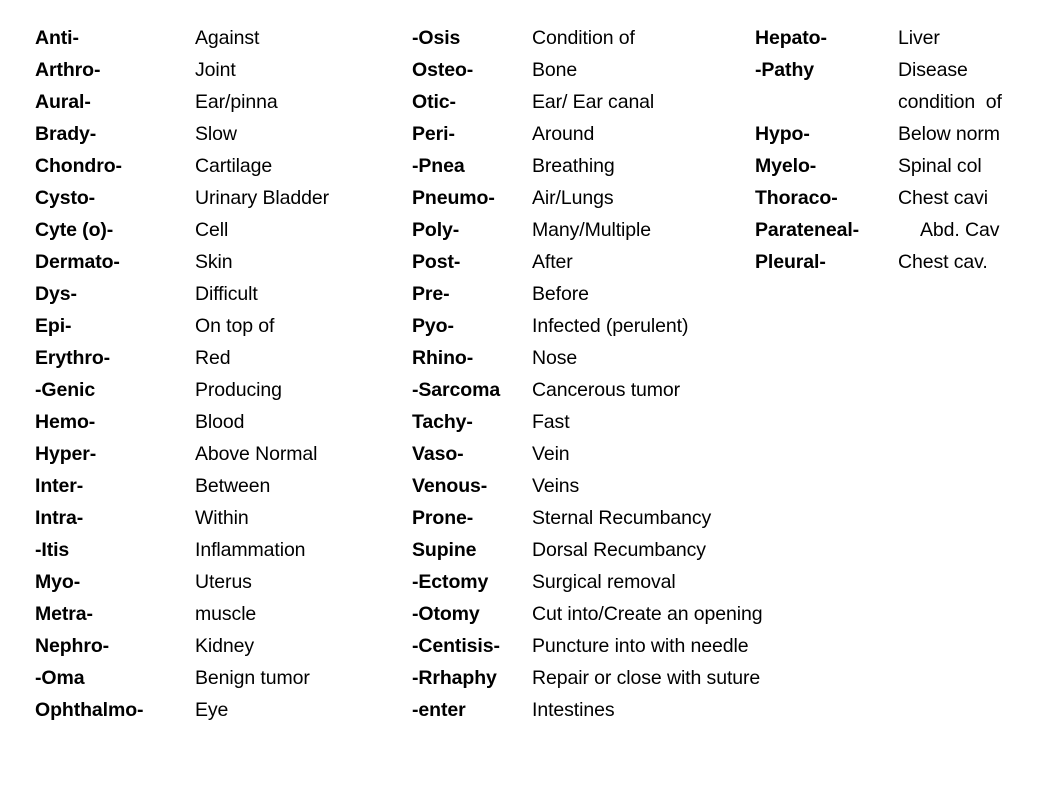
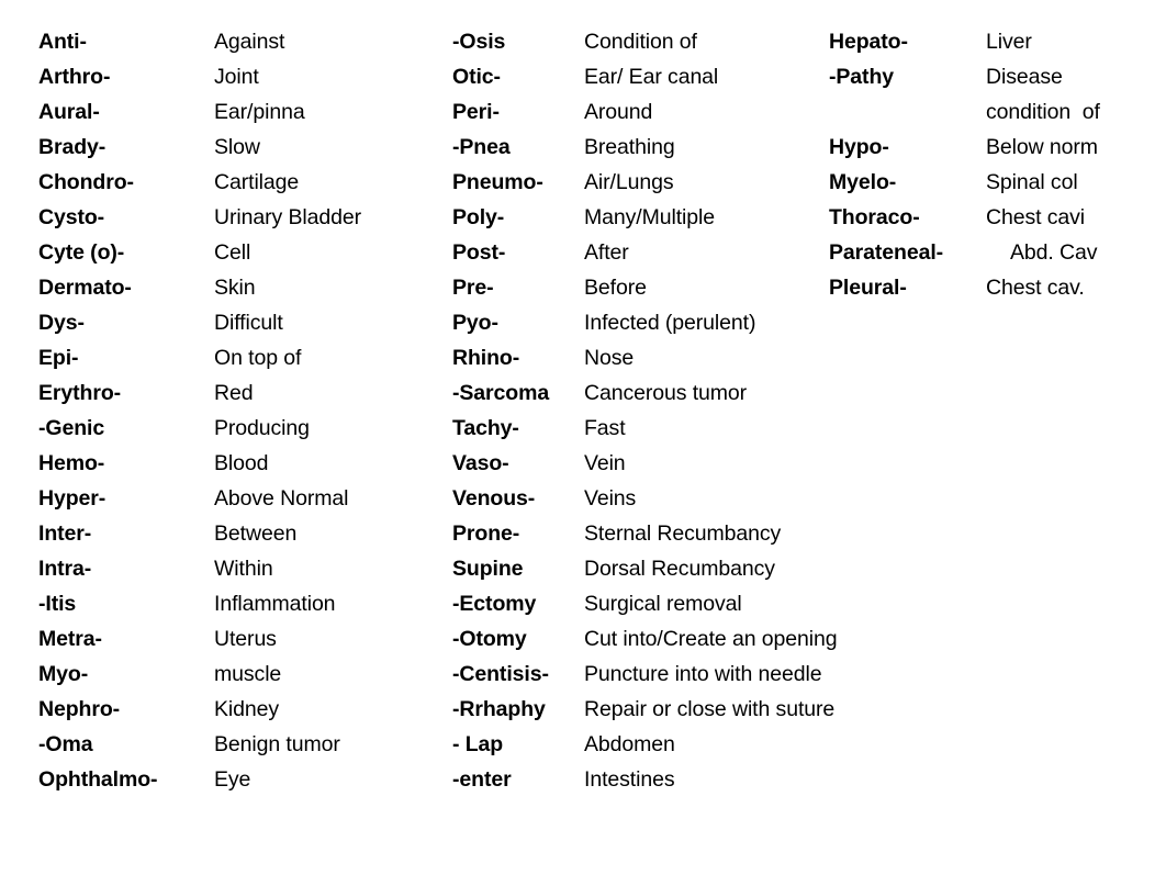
  Anti-
  Against
  Arthro-
  Joint
  Aural-
  Ear/pinna
  Brady-
  Slow
  Chondro-
  Cartilage
  Cysto-
  Urinary Bladder
  Cyte (o)-
  Cell
  Dermato-
  Skin
  Dys-
  Difficult
  Epi-
  On top of
  Erythro-
  Red
  -Genic
  Producing
  Hemo-
  Blood
  Hyper-
  Above Normal
  Inter-
  Between
  Intra-
  Within
  -Itis
  Inflammation
- Myo-
+ Metra-
  Uterus
- Metra-
+ Myo-
  muscle
  Nephro-
  Kidney
  -Oma
  Benign tumor
  Ophthalmo-
  Eye
  -Osis
  Condition of
- Osteo-
- Bone
  Otic-
  Ear/ Ear canal
  Peri-
  Around
  -Pnea
  Breathing
  Pneumo-
  Air/Lungs
  Poly-
  Many/Multiple
  Post-
  After
  Pre-
  Before
  Pyo-
  Infected (perulent)
  Rhino-
  Nose
  -Sarcoma
  Cancerous tumor
  Tachy-
  Fast
  Vaso-
  Vein
  Venous-
  Veins
  Prone-
  Sternal Recumbancy
  Supine
  Dorsal Recumbancy
  -Ectomy
  Surgical removal
  -Otomy
  Cut into/Create an opening
  -Centisis-
  Puncture into with needle
  -Rrhaphy
  Repair or close with suture
+ - Lap
+ Abdomen
  -enter
  Intestines
  Hepato-
  Liver
  -Pathy
  Disease
  condition of
  Hypo-
  Below norm
  Myelo-
  Spinal col
  Thoraco-
  Chest cavi
  Parateneal-
  Abd. Cav
  Pleural-
  Chest cav.
